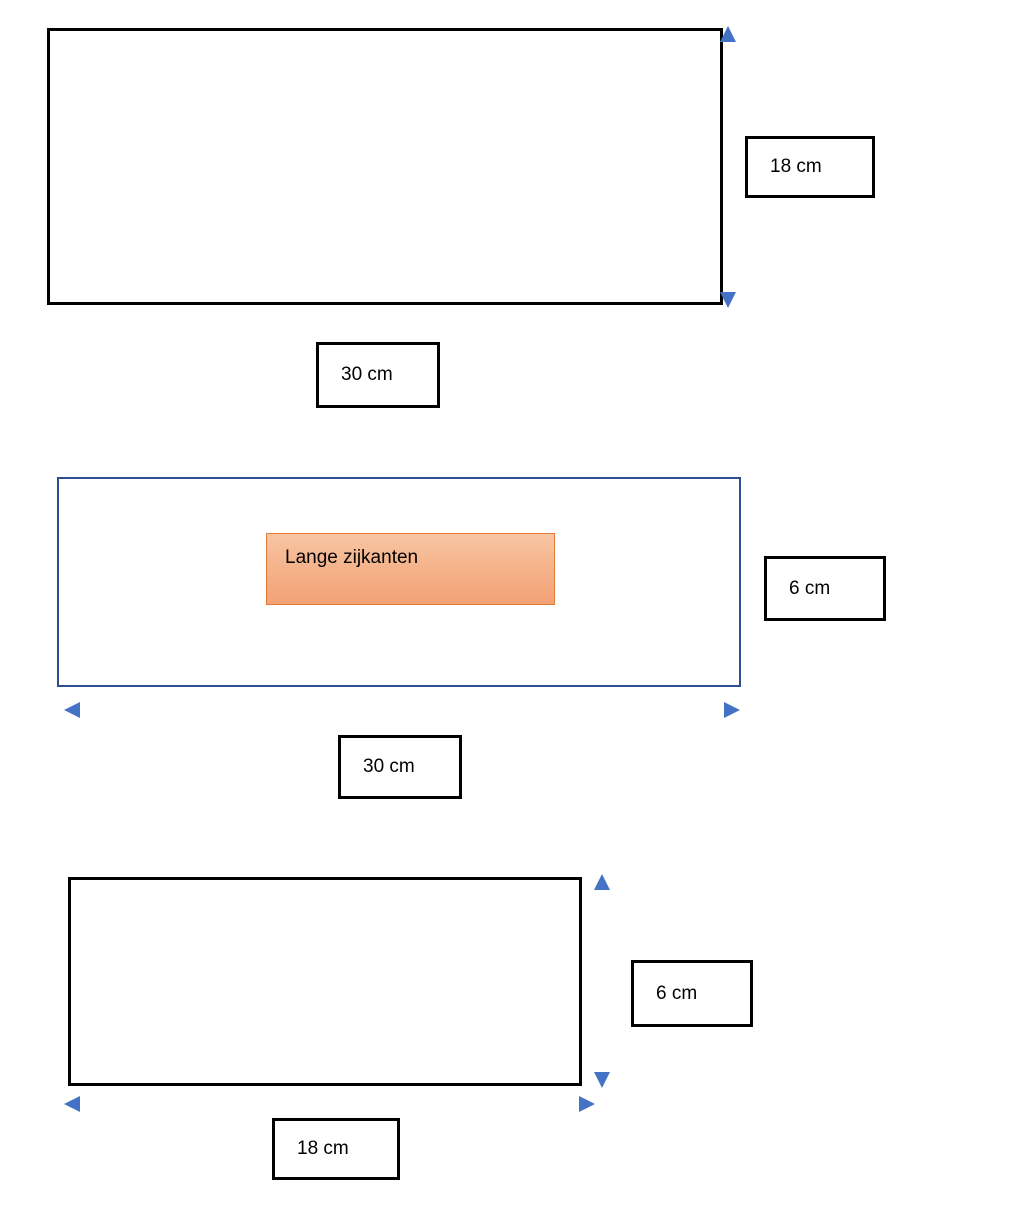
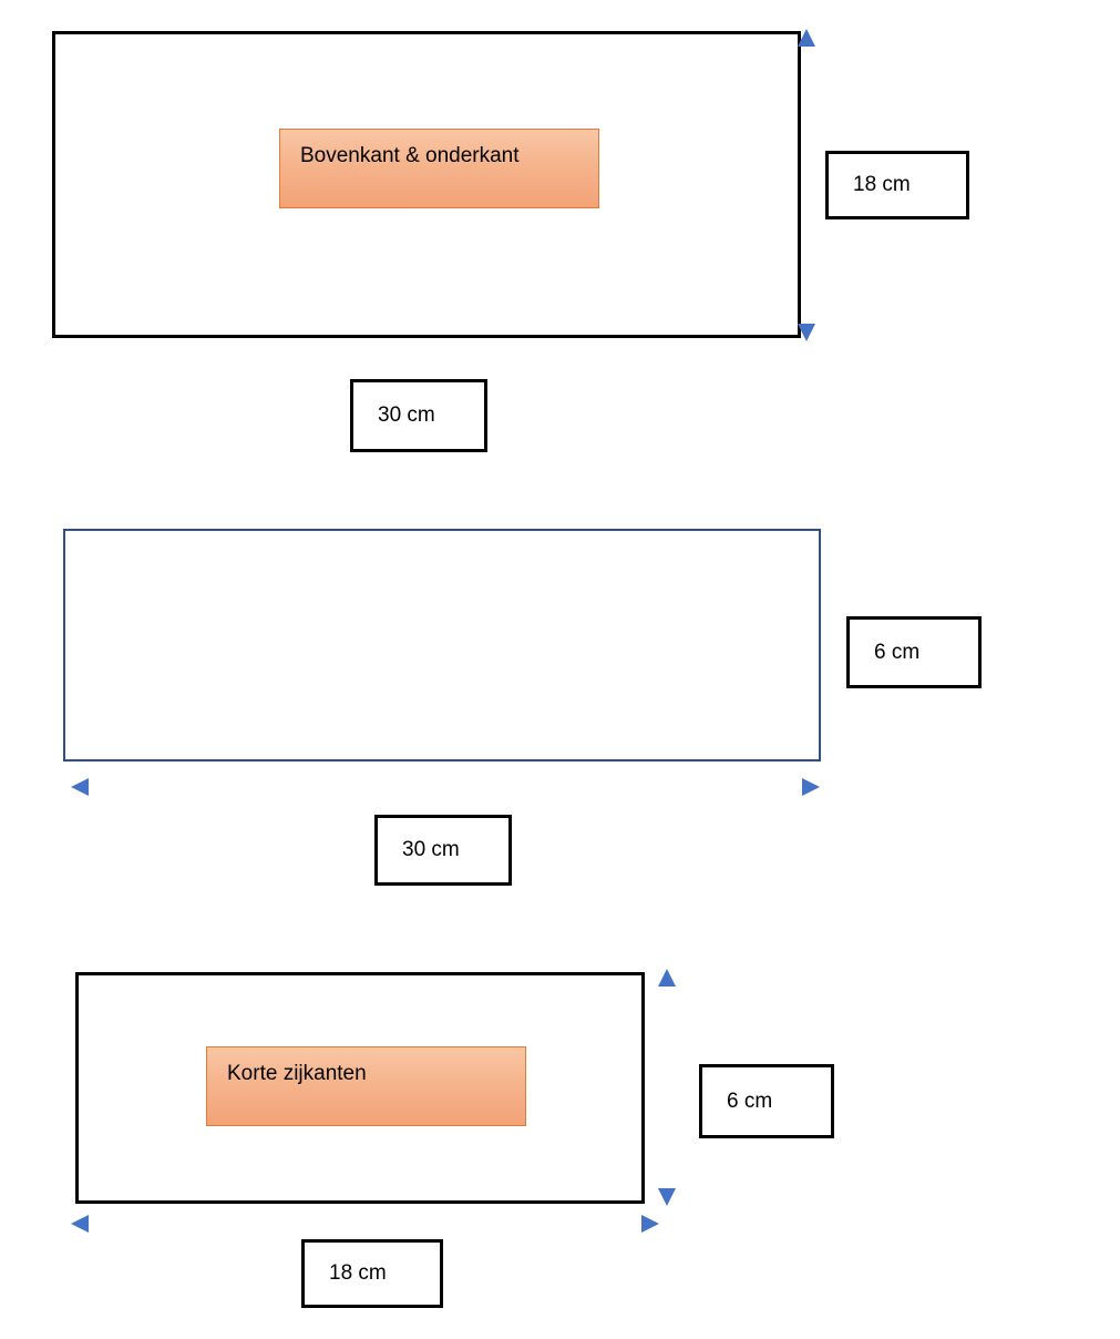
+ Bovenkant & onderkant
  18 cm
  30 cm
- Lange zijkanten
  6 cm
  30 cm
+ Korte zijkanten
  6 cm
  18 cm
